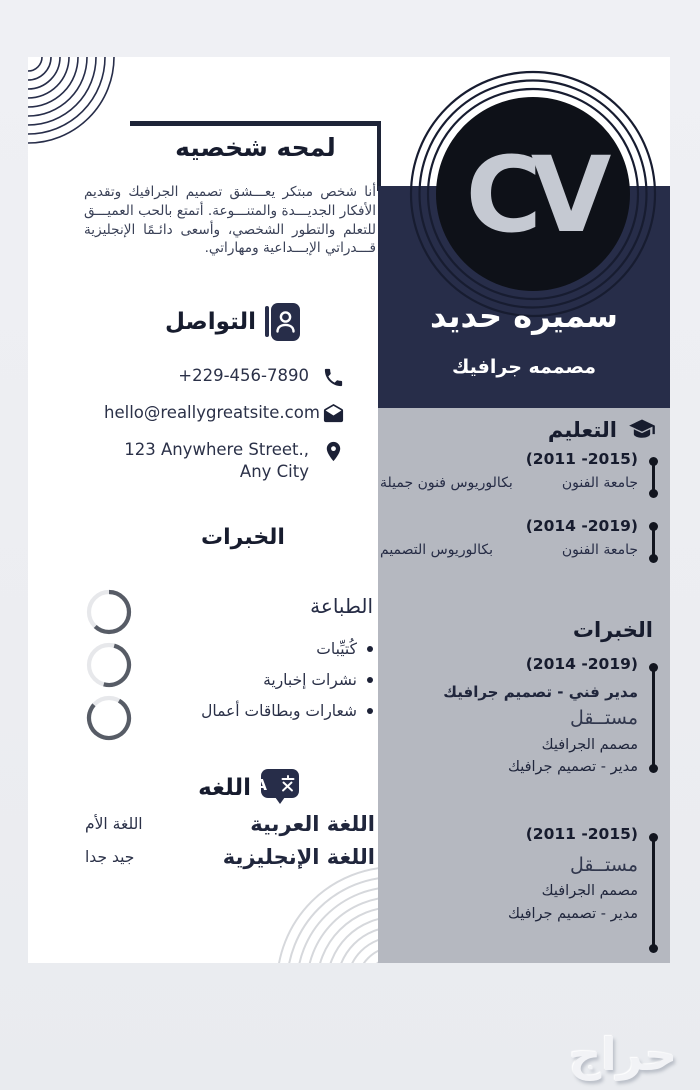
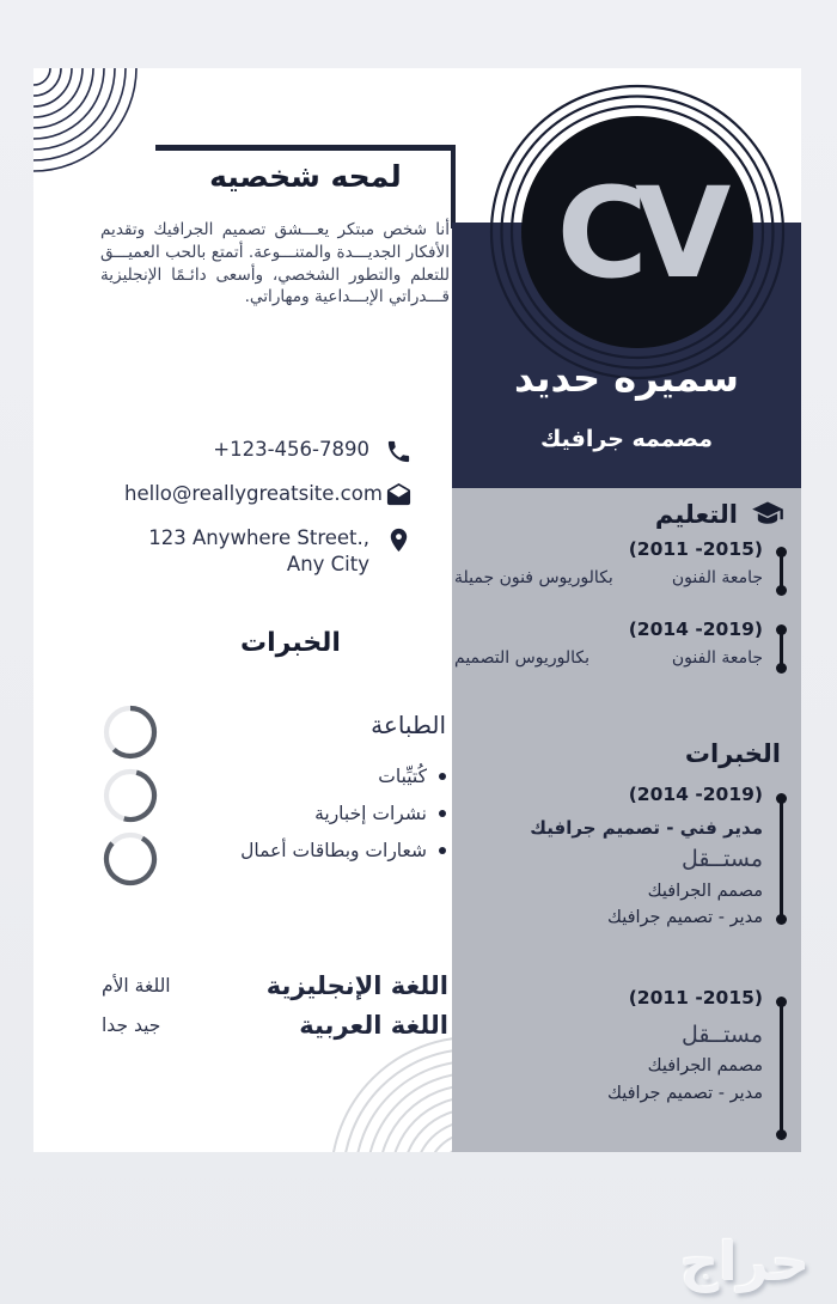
  لمحه شخصيه
  أنا شخص مبتكر يعـــشق تصميم الجرافيك وتقديم الأفكار الجديـــدة والمتنـــوعة. أتمتع بالحب العميـــق للتعلم والتطور الشخصي، وأسعى دائـمًا الإنجليزية قـــدراتي الإبـــداعية ومهاراتي.
- التواصل
- +229-456-7890
+ +123-456-7890
  hello@reallygreatsite.com
  123 Anywhere Street., Any City
  الخبرات
  الطباعة
  كُتيِّبات
  نشرات إخبارية
  شعارات وبطاقات أعمال
- A
- اللغه
- اللغة العربية
+ اللغة الإنجليزية
  اللغة الأم
- اللغة الإنجليزية
+ اللغة العربية
  جيد جدا
  CV
  سميره حديد
  مصممه جرافيك
  التعليم
  (2011 -2015)
  جامعة الفنون
  بكالوريوس فنون جميلة
  (2014 -2019)
  جامعة الفنون
  بكالوريوس التصميم
  الخبرات
  (2014 -2019)
  مدير فني - تصميم جرافيك
  مستــقل
  مصمم الجرافيك
  مدير - تصميم جرافيك
  (2011 -2015)
  مستــقل
  مصمم الجرافيك
  مدير - تصميم جرافيك
  حراج
